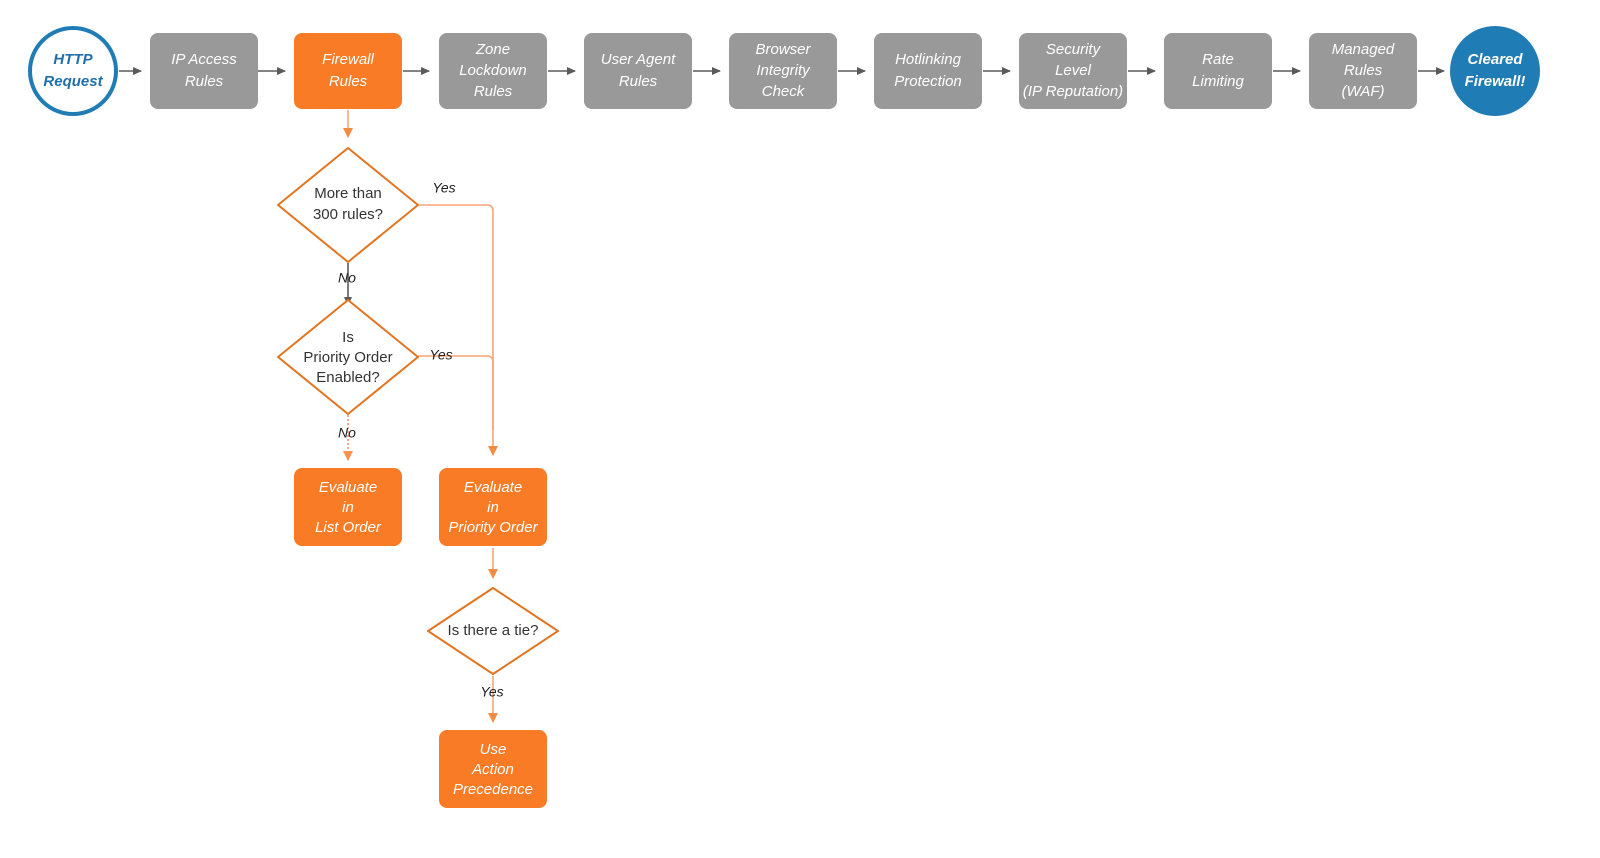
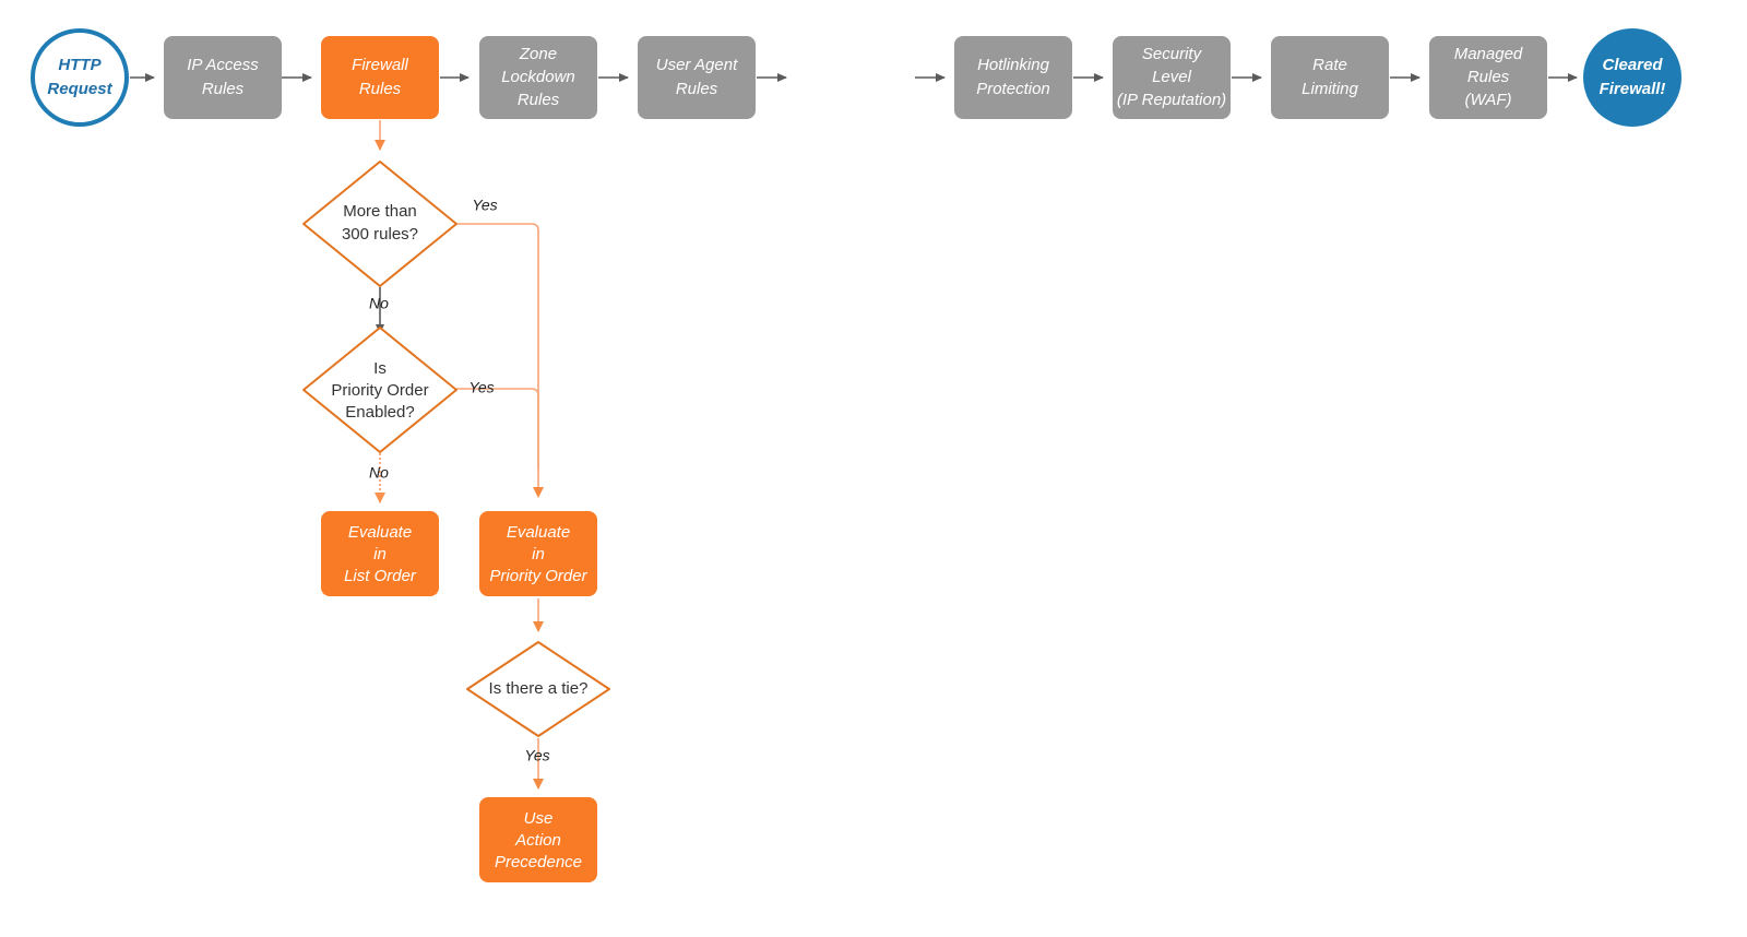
  Yes
  No
  Yes
  No
  Yes
  HTTP
  Request
  IP Access
  Rules
  Firewall
  Rules
  Zone
  Lockdown
  Rules
  User Agent
  Rules
- Browser
- Integrity
- Check
  Hotlinking
  Protection
  Security
  Level
  (IP Reputation)
  Rate
  Limiting
  Managed
  Rules
  (WAF)
  Cleared
  Firewall!
  More than
  300 rules?
  Is
  Priority Order
  Enabled?
  Evaluate
  in
  List Order
  Evaluate
  in
  Priority Order
  Is there a tie?
  Use
  Action
  Precedence
